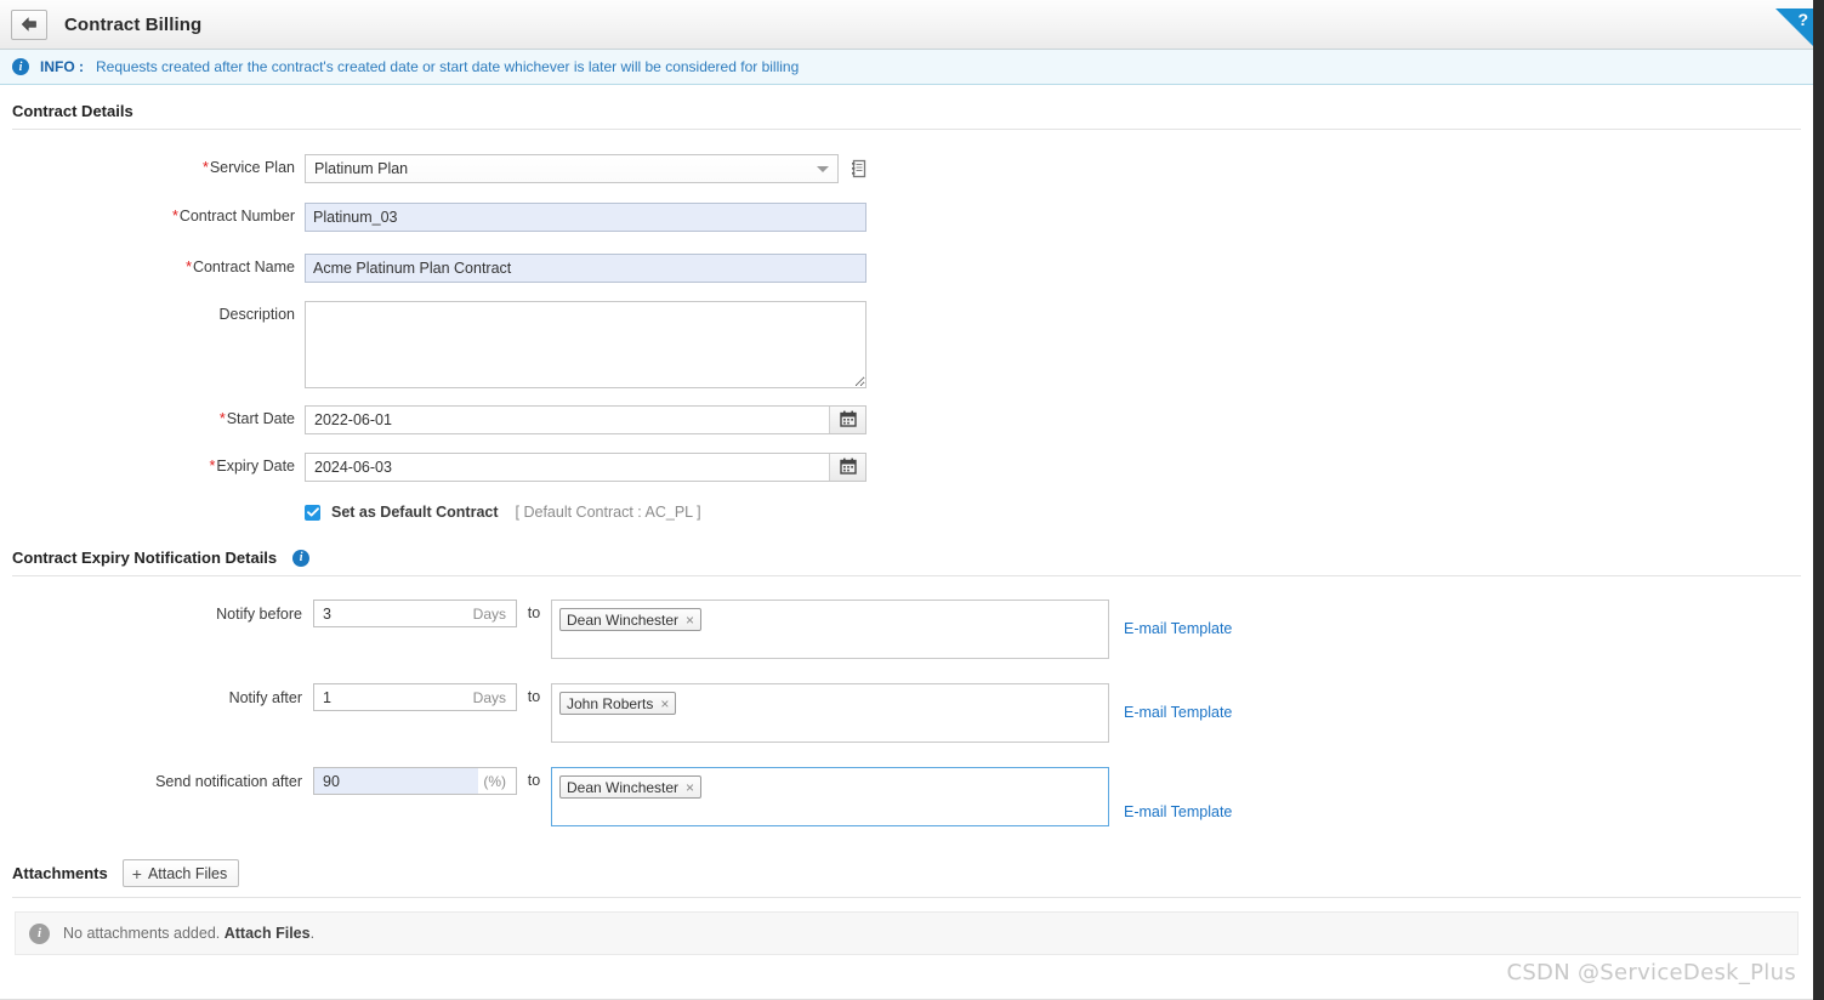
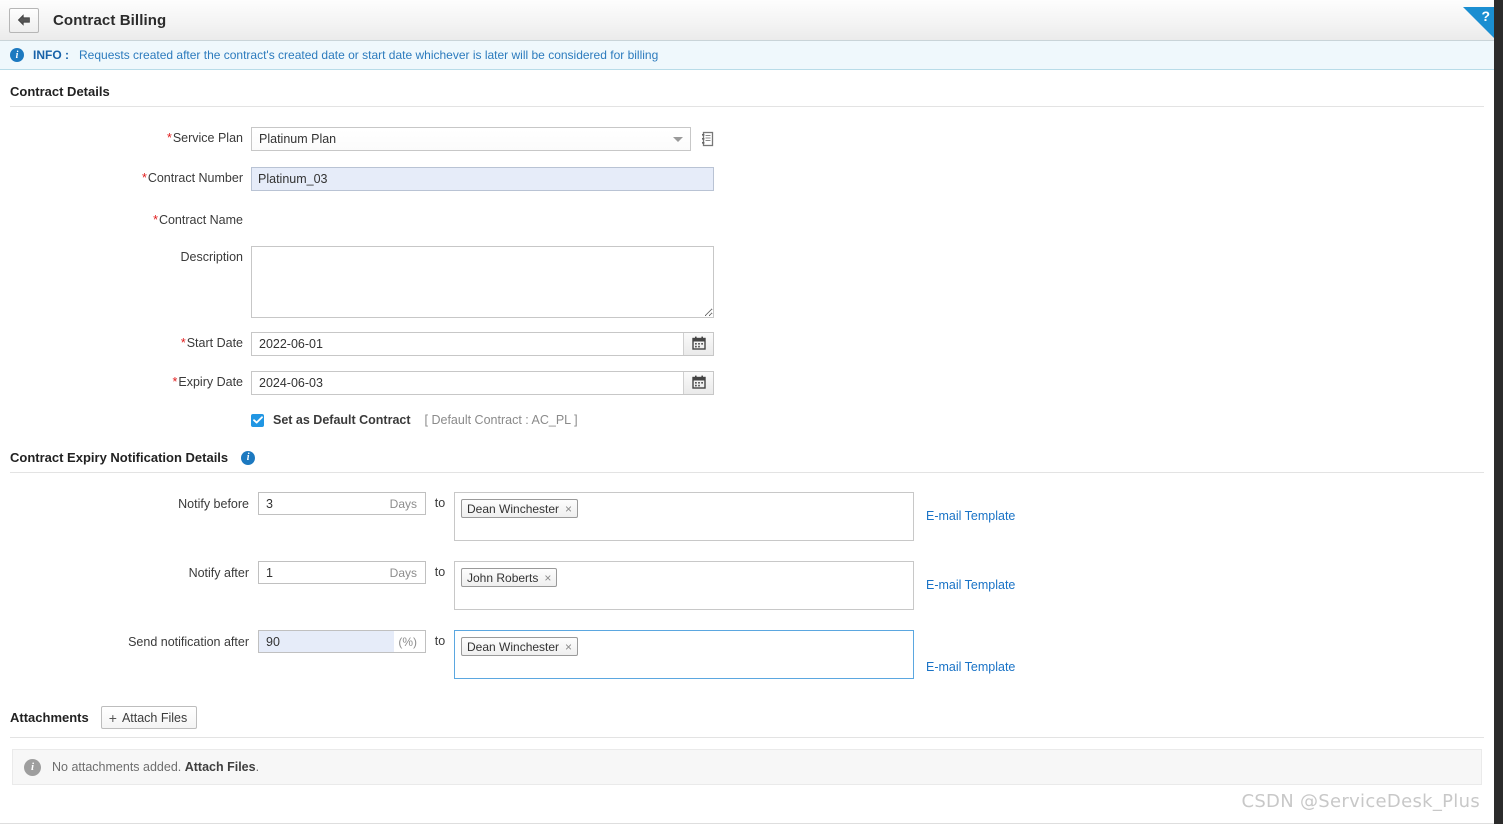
  Contract Billing
  i
  INFO :
  Requests created after the contract's created date or start date whichever is later will be considered for billing
  ?
  Contract Details
  *Service Plan
  Platinum Plan
  *Contract Number
  Platinum_03
  *Contract Name
- Acme Platinum Plan Contract
  Description
  *Start Date
  2022-06-01
  *Expiry Date
  2024-06-03
  Set as Default Contract
  [ Default Contract : AC_PL ]
  Contract Expiry Notification Details
  i
  Notify before
  3
  Days
  to
  Dean Winchester
  ×
  E-mail Template
  Notify after
  1
  Days
  to
  John Roberts
  ×
  E-mail Template
  Send notification after
  90
  (%)
  to
  Dean Winchester
  ×
  E-mail Template
  Attachments
  +
  Attach Files
  i
  No attachments added. Attach Files.
  CSDN @ServiceDesk_Plus
